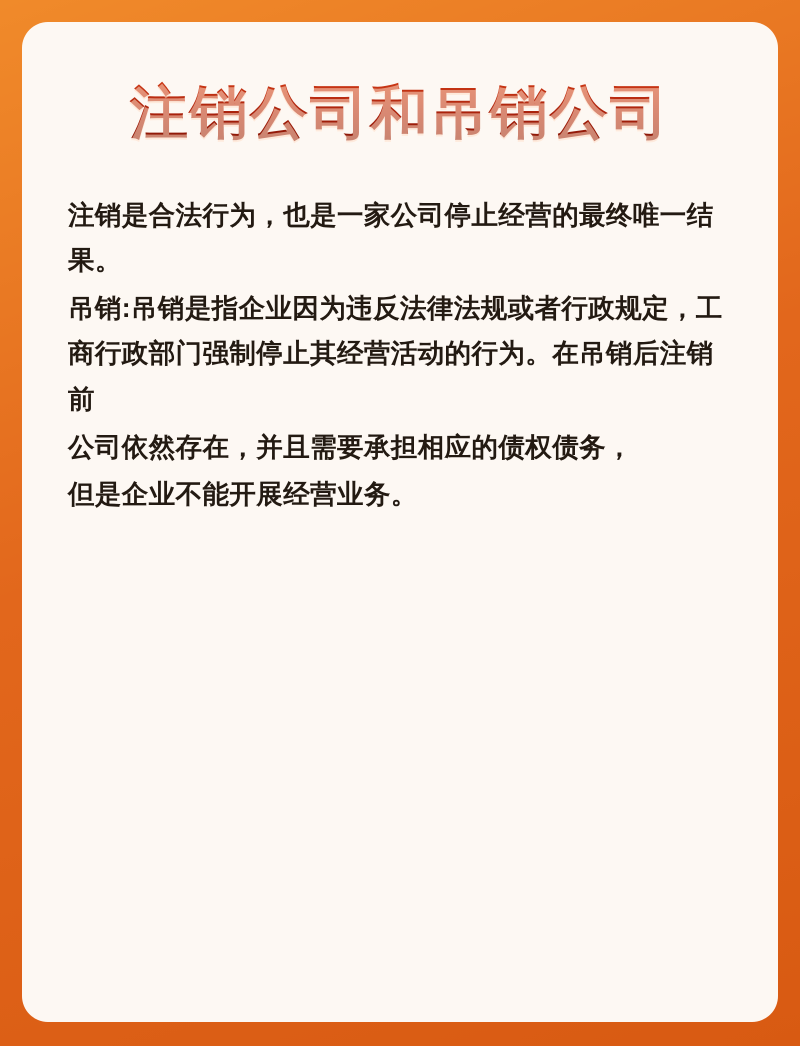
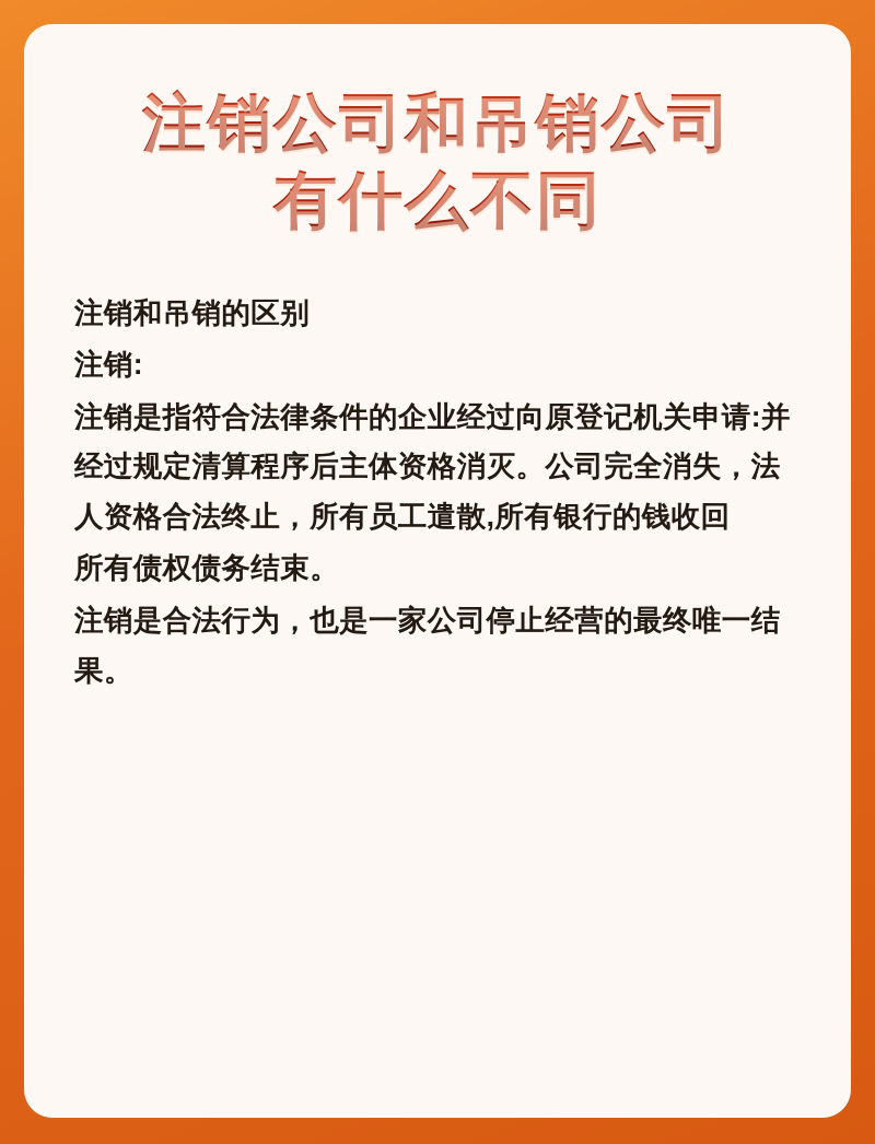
  注销公司和吊销公司
+ 有什么不同
+ 注销和吊销的区别
+ 注销:
+ 注销是指符合法律条件的企业经过向原登记机关申请:并经过规定清算程序后主体资格消灭。公司完全消失，法人资格合法终止，所有员工遣散,所有银行的钱收回
+ 所有债权债务结束。
  注销是合法行为，也是一家公司停止经营的最终唯一结果。
- 吊销:吊销是指企业因为违反法律法规或者行政规定，工商行政部门强制停止其经营活动的行为。在吊销后注销前
- 公司依然存在，并且需要承担相应的债权债务，
- 但是企业不能开展经营业务。
